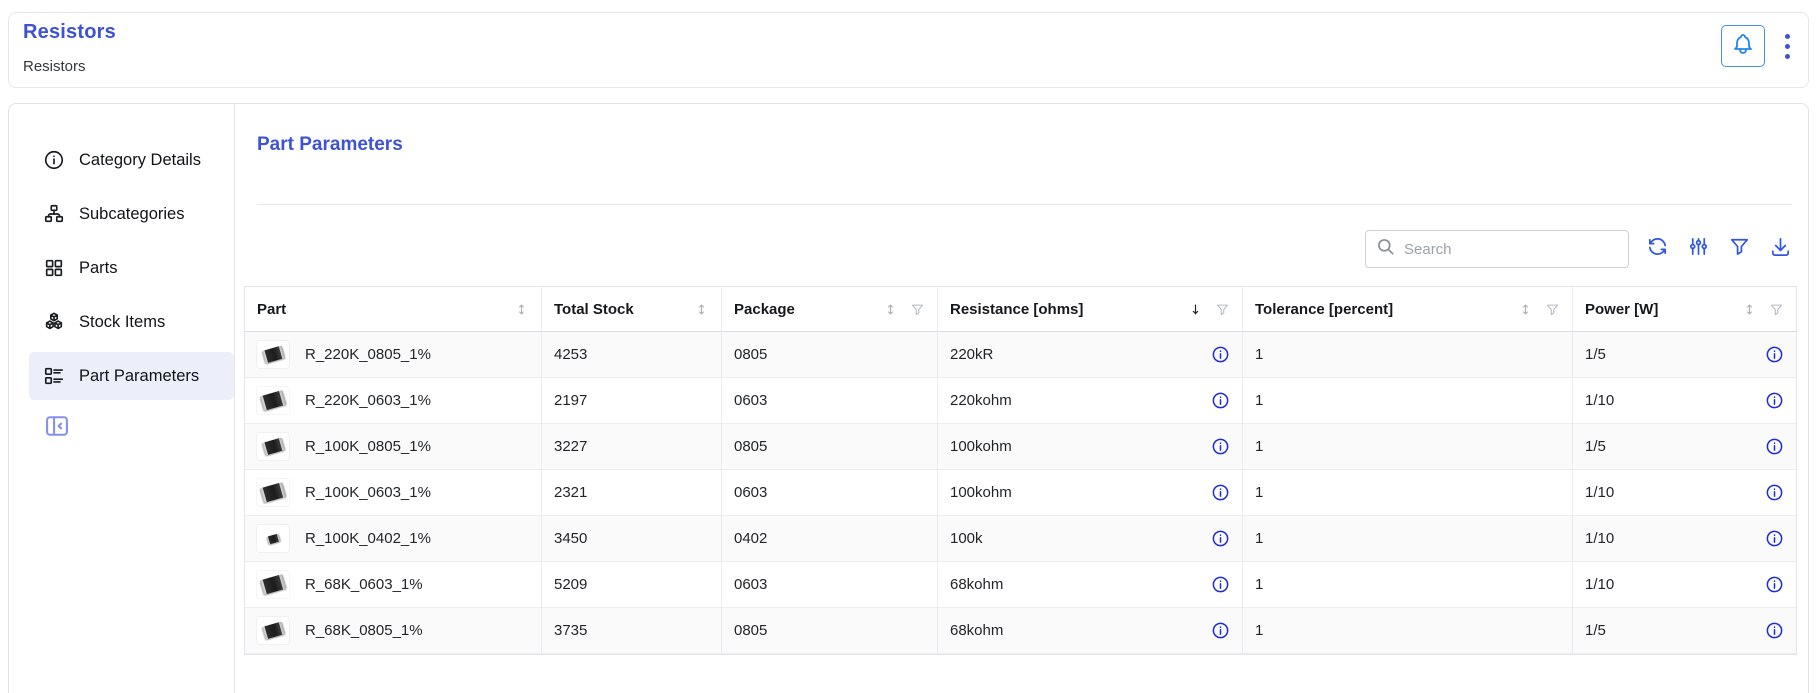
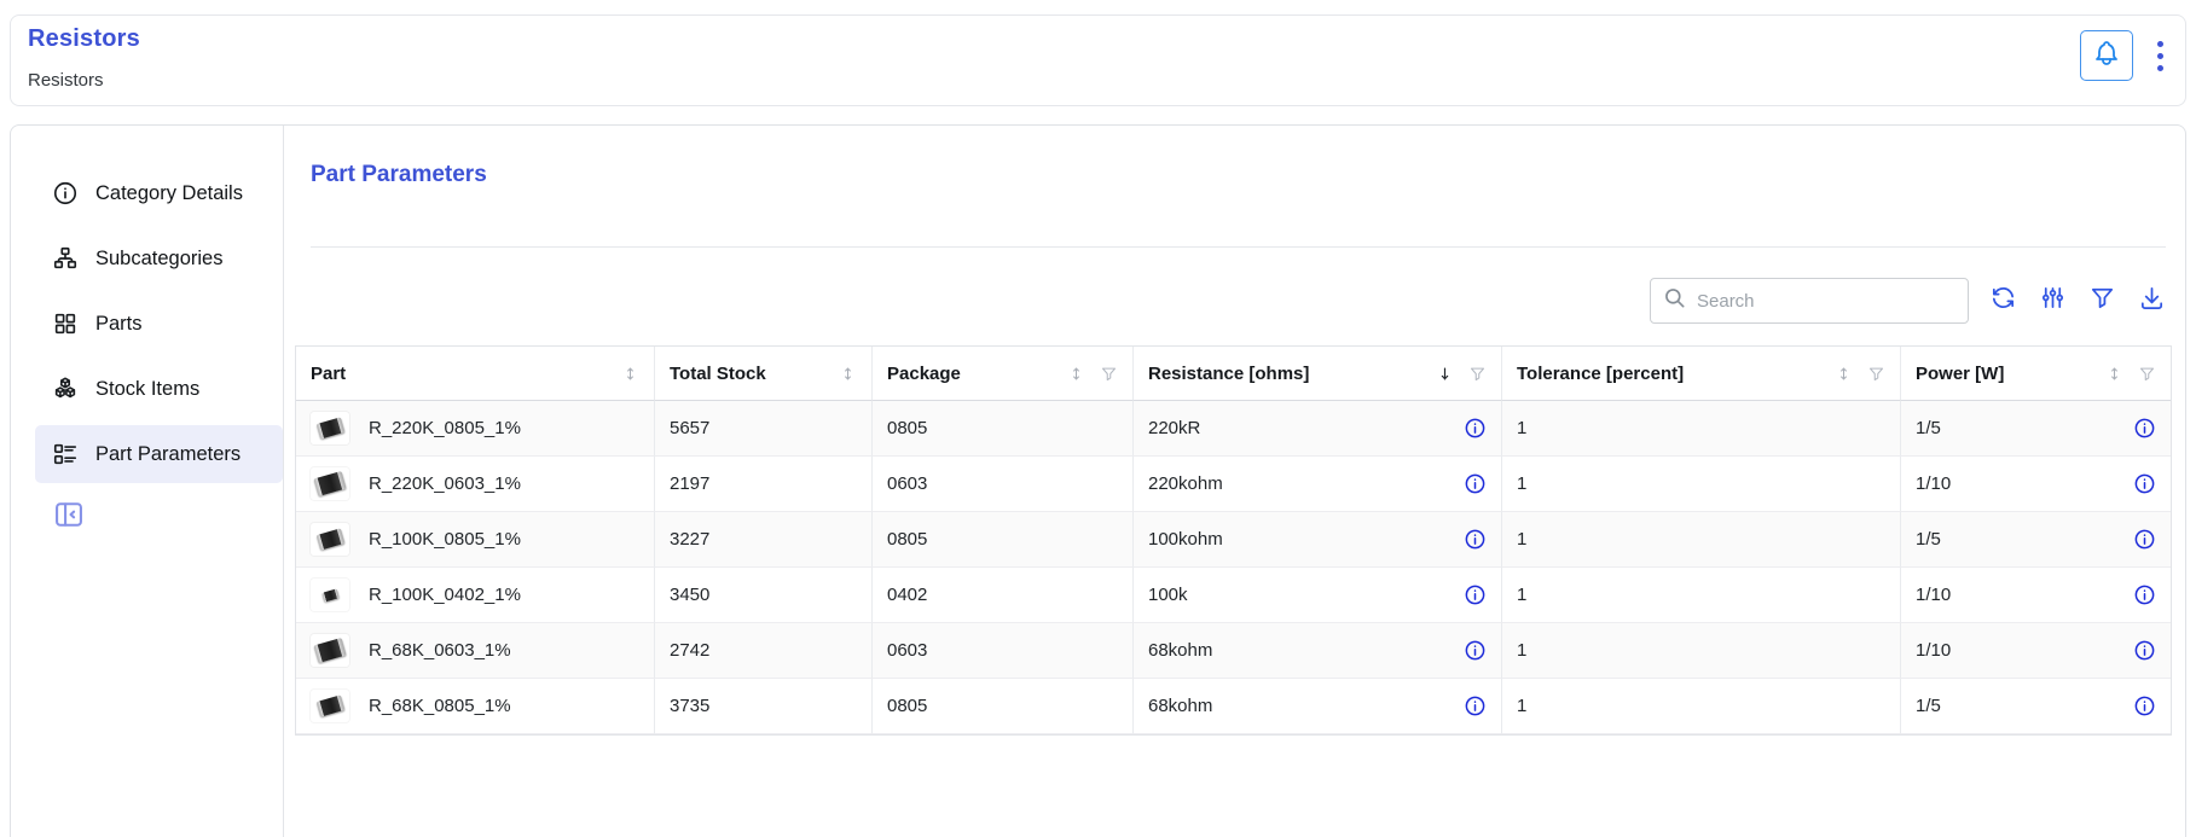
  Resistors
  Resistors
  Category Details
  Subcategories
  Parts
  Stock Items
  Part Parameters
  Part Parameters
  Search
  Part	Total Stock	Package	Resistance [ohms]	Tolerance [percent]	Power [W]
- R_220K_0805_1%	4253	0805	220kR	1	1/5
+ R_220K_0805_1%	5657	0805	220kR	1	1/5
  R_220K_0603_1%	2197	0603	220kohm	1	1/10
  R_100K_0805_1%	3227	0805	100kohm	1	1/5
- R_100K_0603_1%	2321	0603	100kohm	1	1/10
  R_100K_0402_1%	3450	0402	100k	1	1/10
- R_68K_0603_1%	5209	0603	68kohm	1	1/10
+ R_68K_0603_1%	2742	0603	68kohm	1	1/10
  R_68K_0805_1%	3735	0805	68kohm	1	1/5
